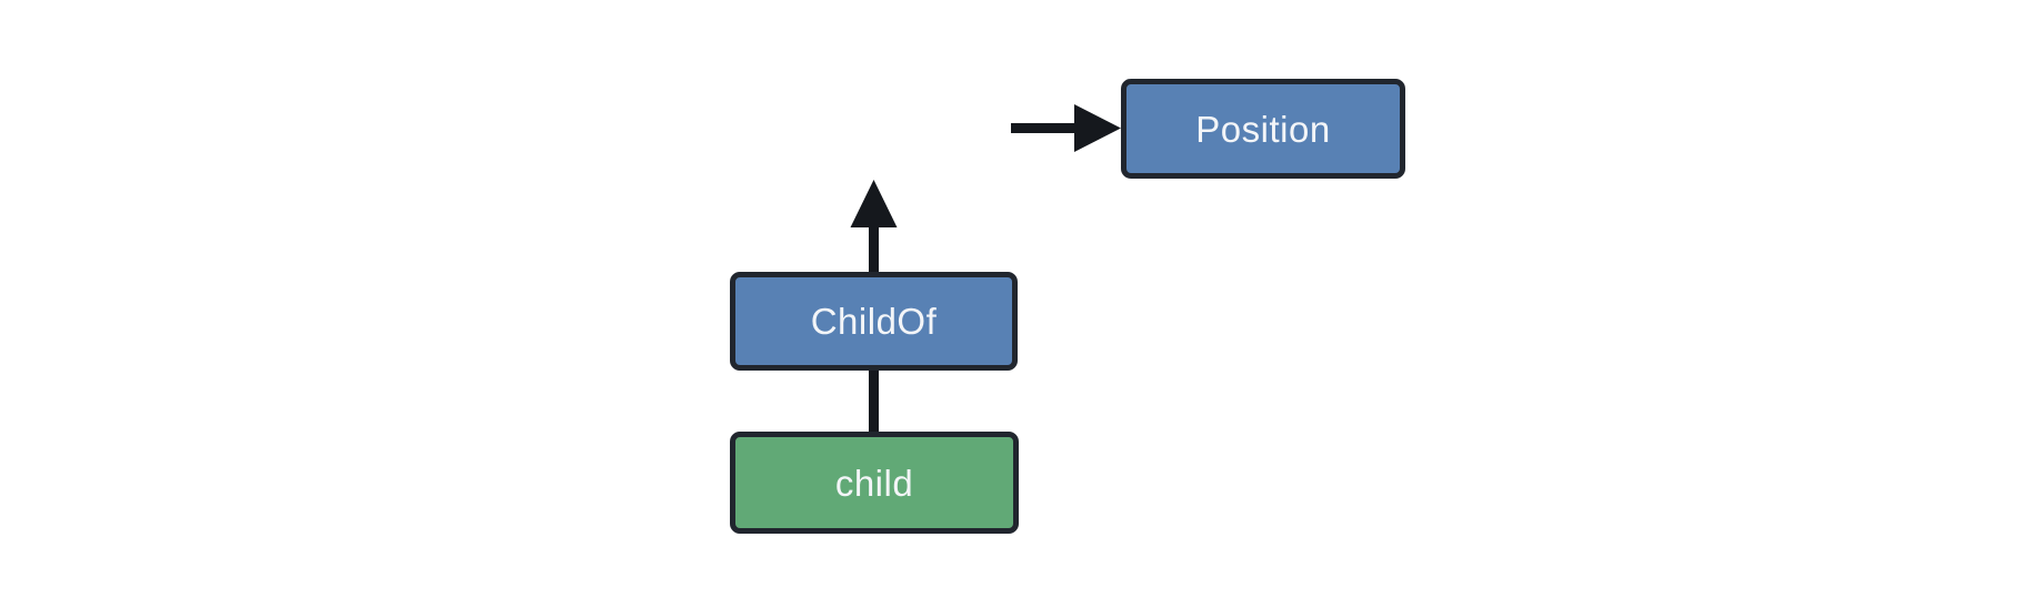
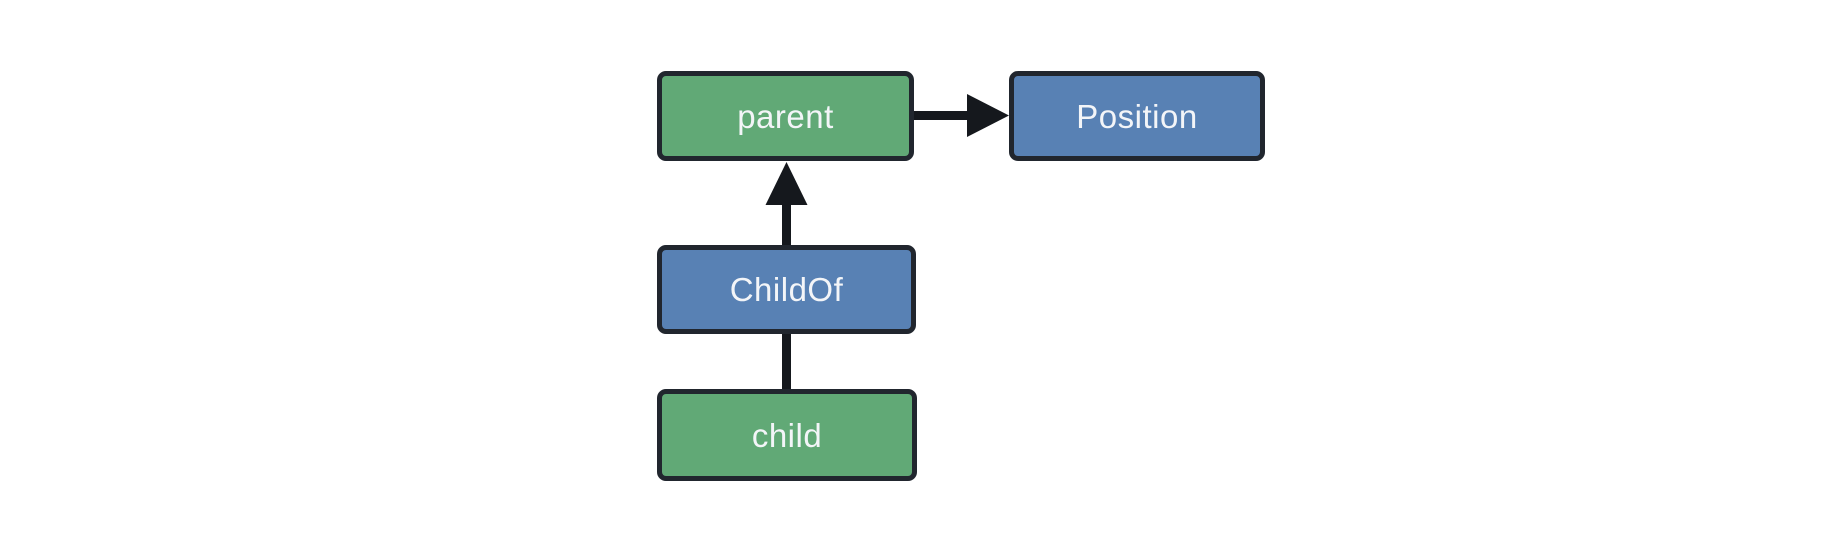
+ parent
  Position
  ChildOf
  child
